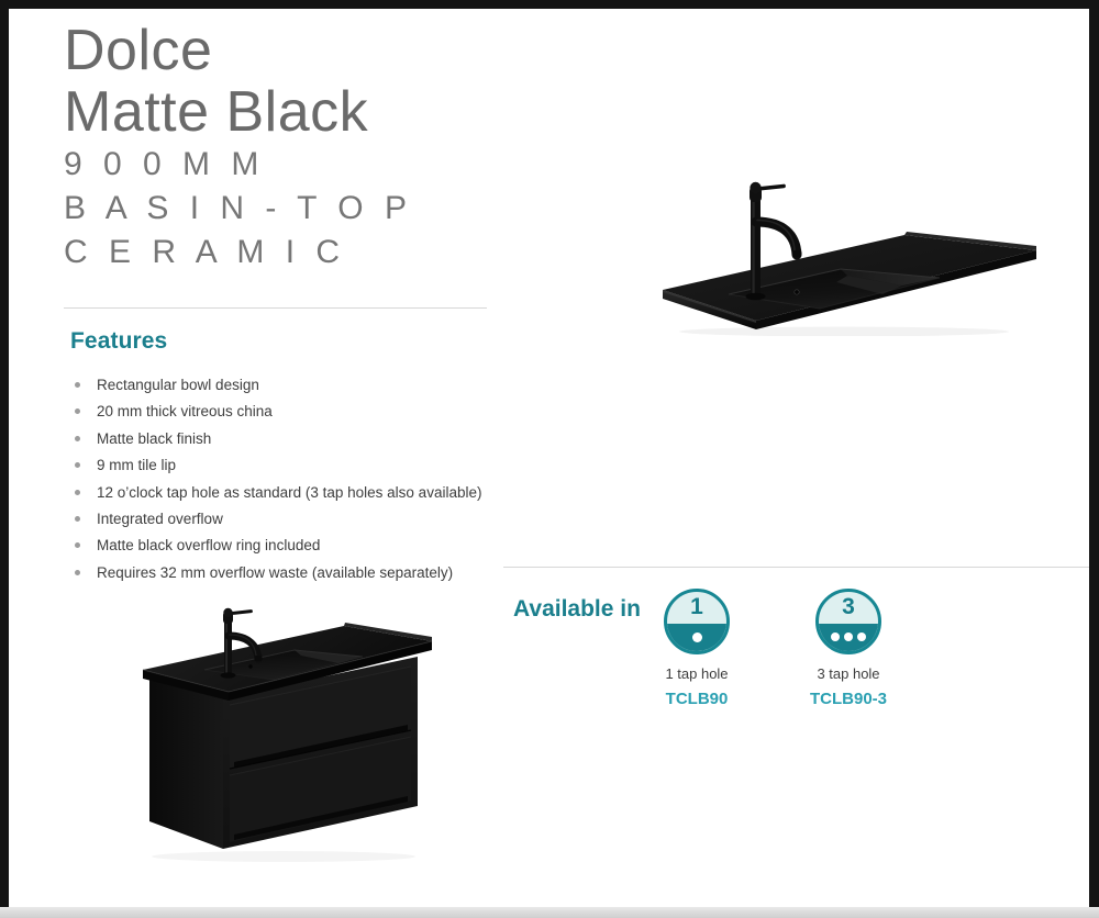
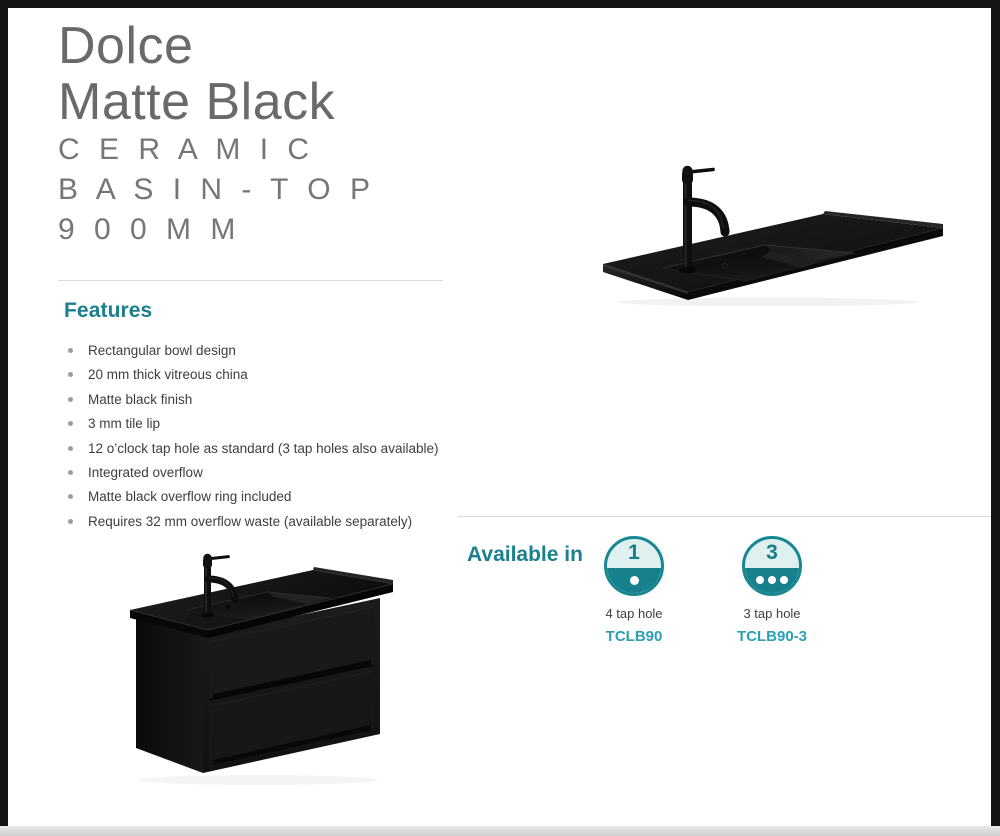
  Dolce
  Matte Black
- 9 0 0 M M
+ C E R A M I C
  B A S I N - T O P
- C E R A M I C
+ 9 0 0 M M
  Features
  Rectangular bowl design
  20 mm thick vitreous china
  Matte black finish
- 9 mm tile lip
+ 3 mm tile lip
  12 o’clock tap hole as standard (3 tap holes also available)
  Integrated overflow
  Matte black overflow ring included
  Requires 32 mm overflow waste (available separately)
  Available in
  1
- 1 tap hole
+ 4 tap hole
  TCLB90
  3
  3 tap hole
  TCLB90-3
